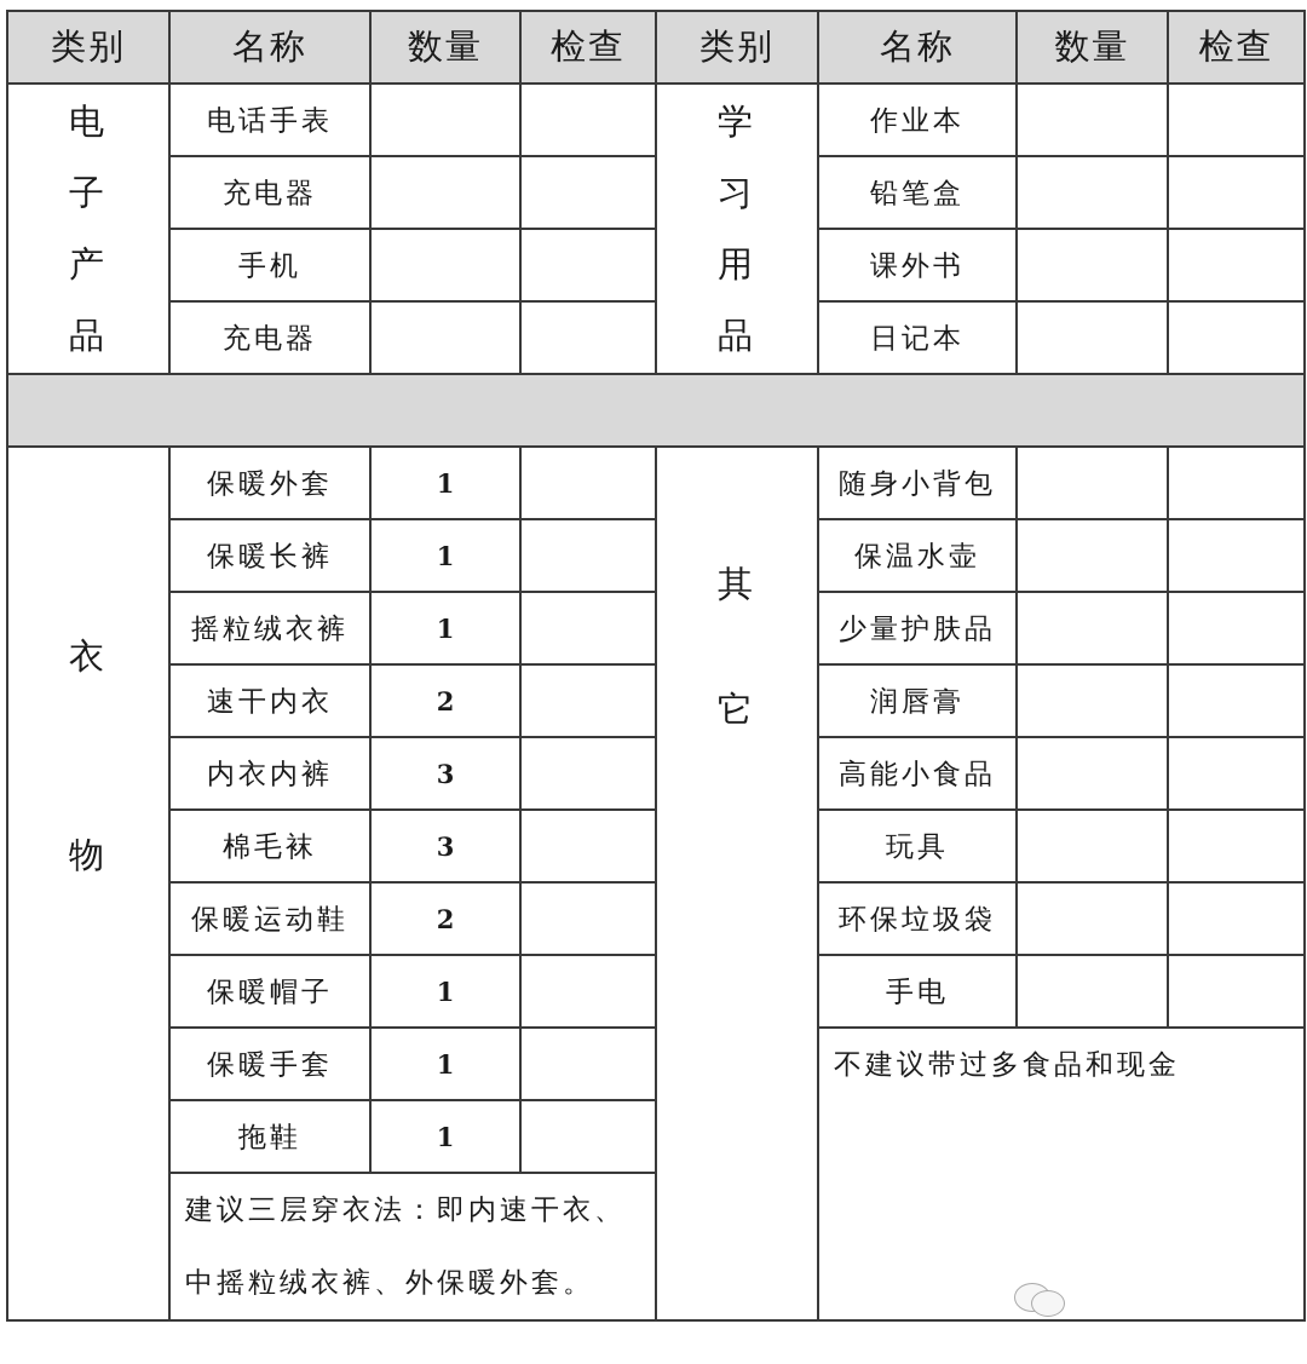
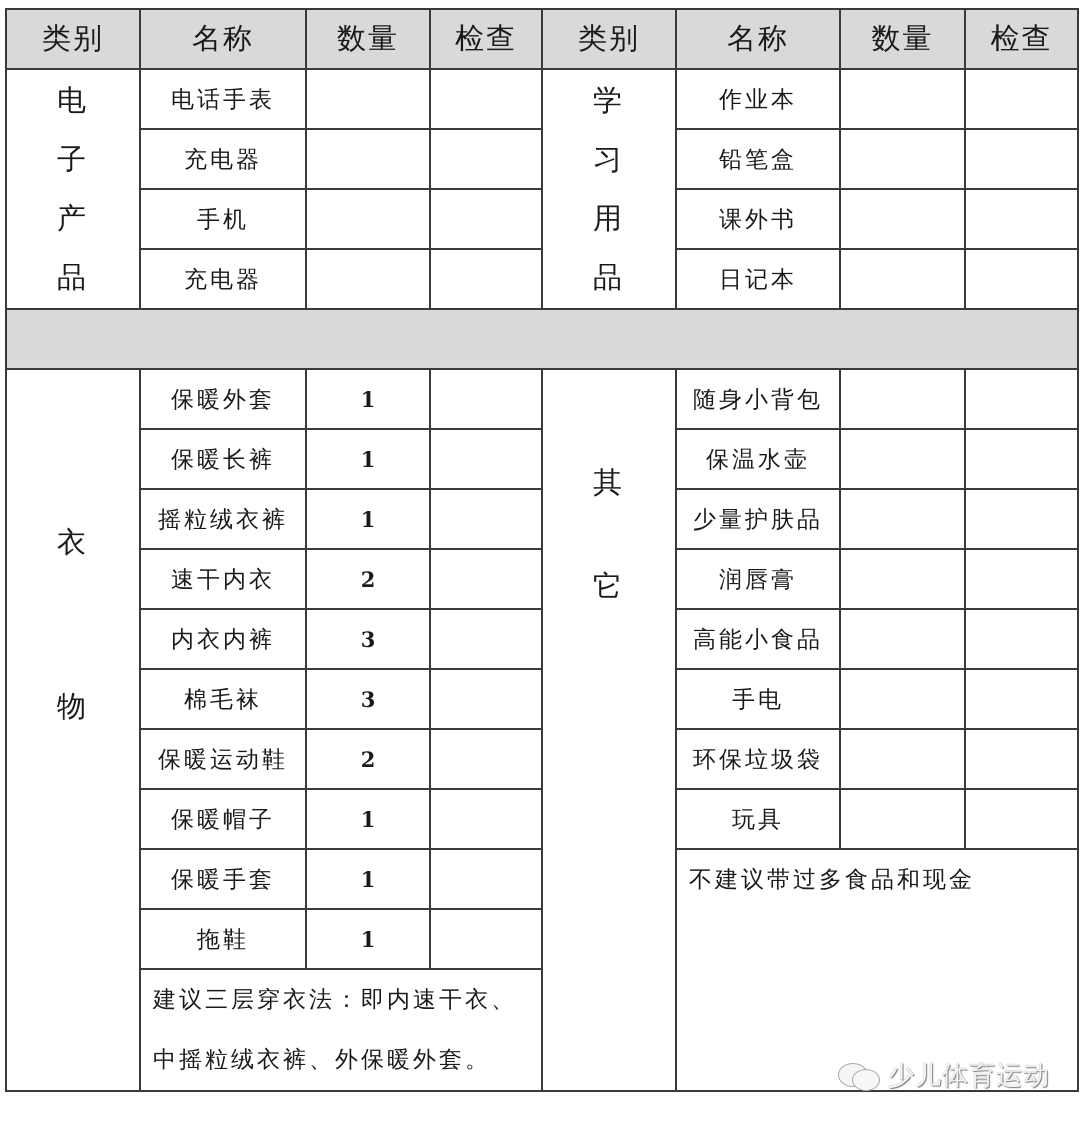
  类别	名称	数量	检查	类别	名称	数量	检查
  电 子 产 品	电话手表			学 习 用 品	作业本
  充电器			铅笔盒
  手机			课外书
  充电器			日记本
  衣 物	保暖外套	1		其 它	随身小背包
  保暖长裤	1		保温水壶
  摇粒绒衣裤	1		少量护肤品
  速干内衣	2		润唇膏
  内衣内裤	3		高能小食品
- 棉毛袜	3		玩具
+ 棉毛袜	3		手电
  保暖运动鞋	2		环保垃圾袋
- 保暖帽子	1		手电
+ 保暖帽子	1		玩具
  保暖手套	1		不建议带过多食品和现金
  拖鞋	1
  建议三层穿衣法：即内速干衣、 中摇粒绒衣裤、外保暖外套。
+ 少儿体育运动
